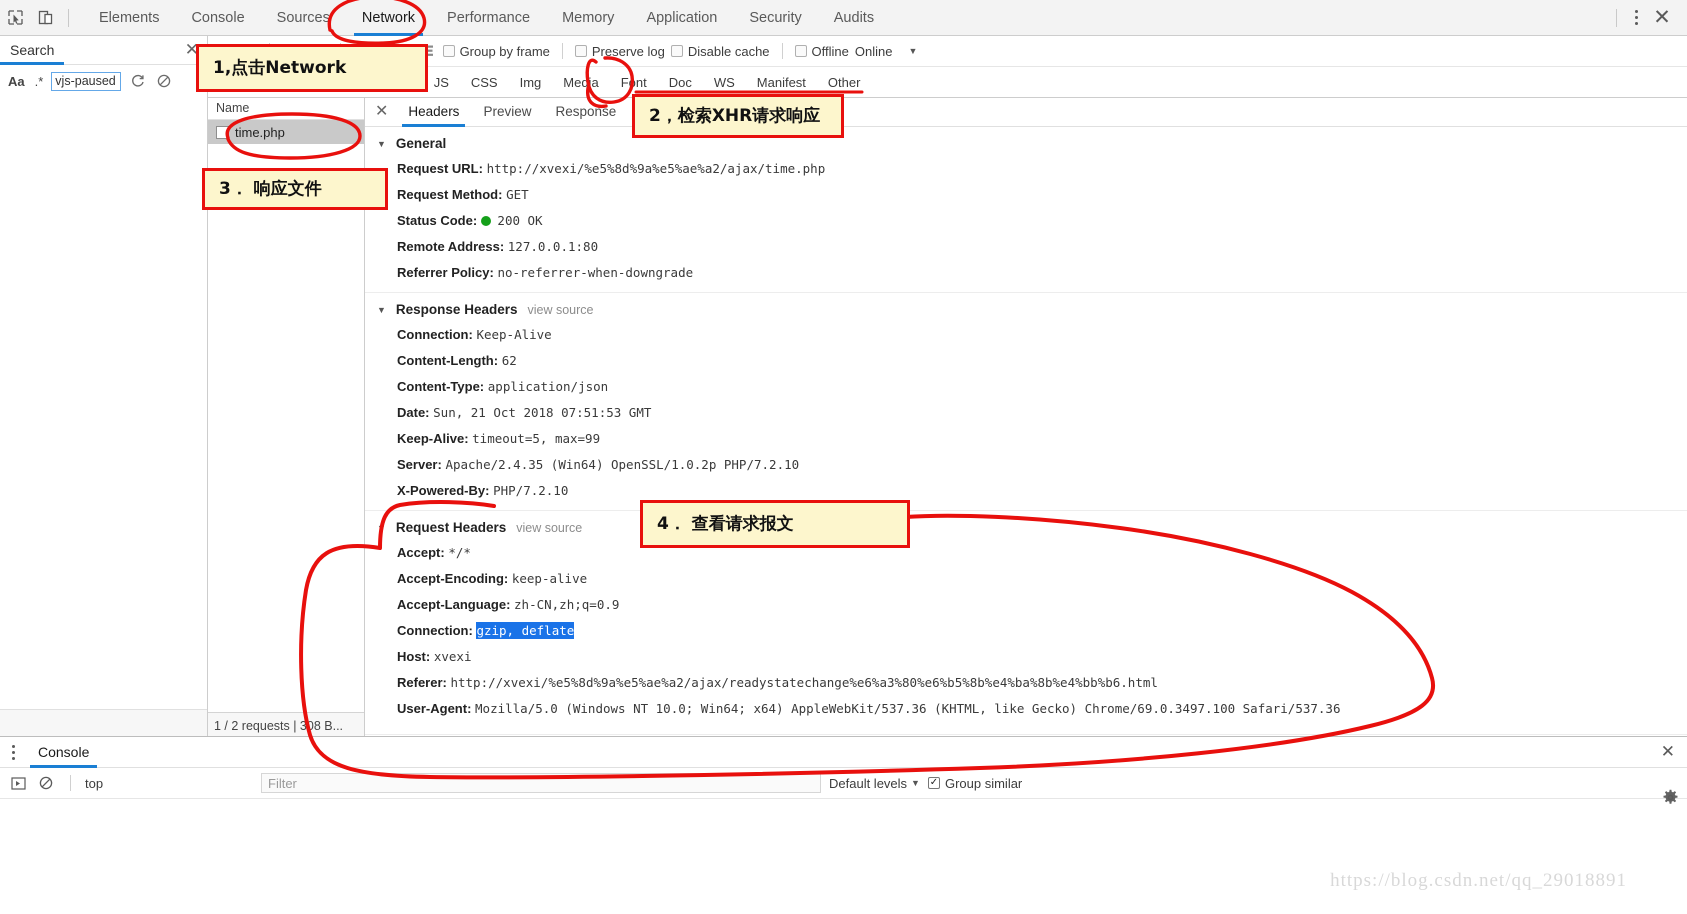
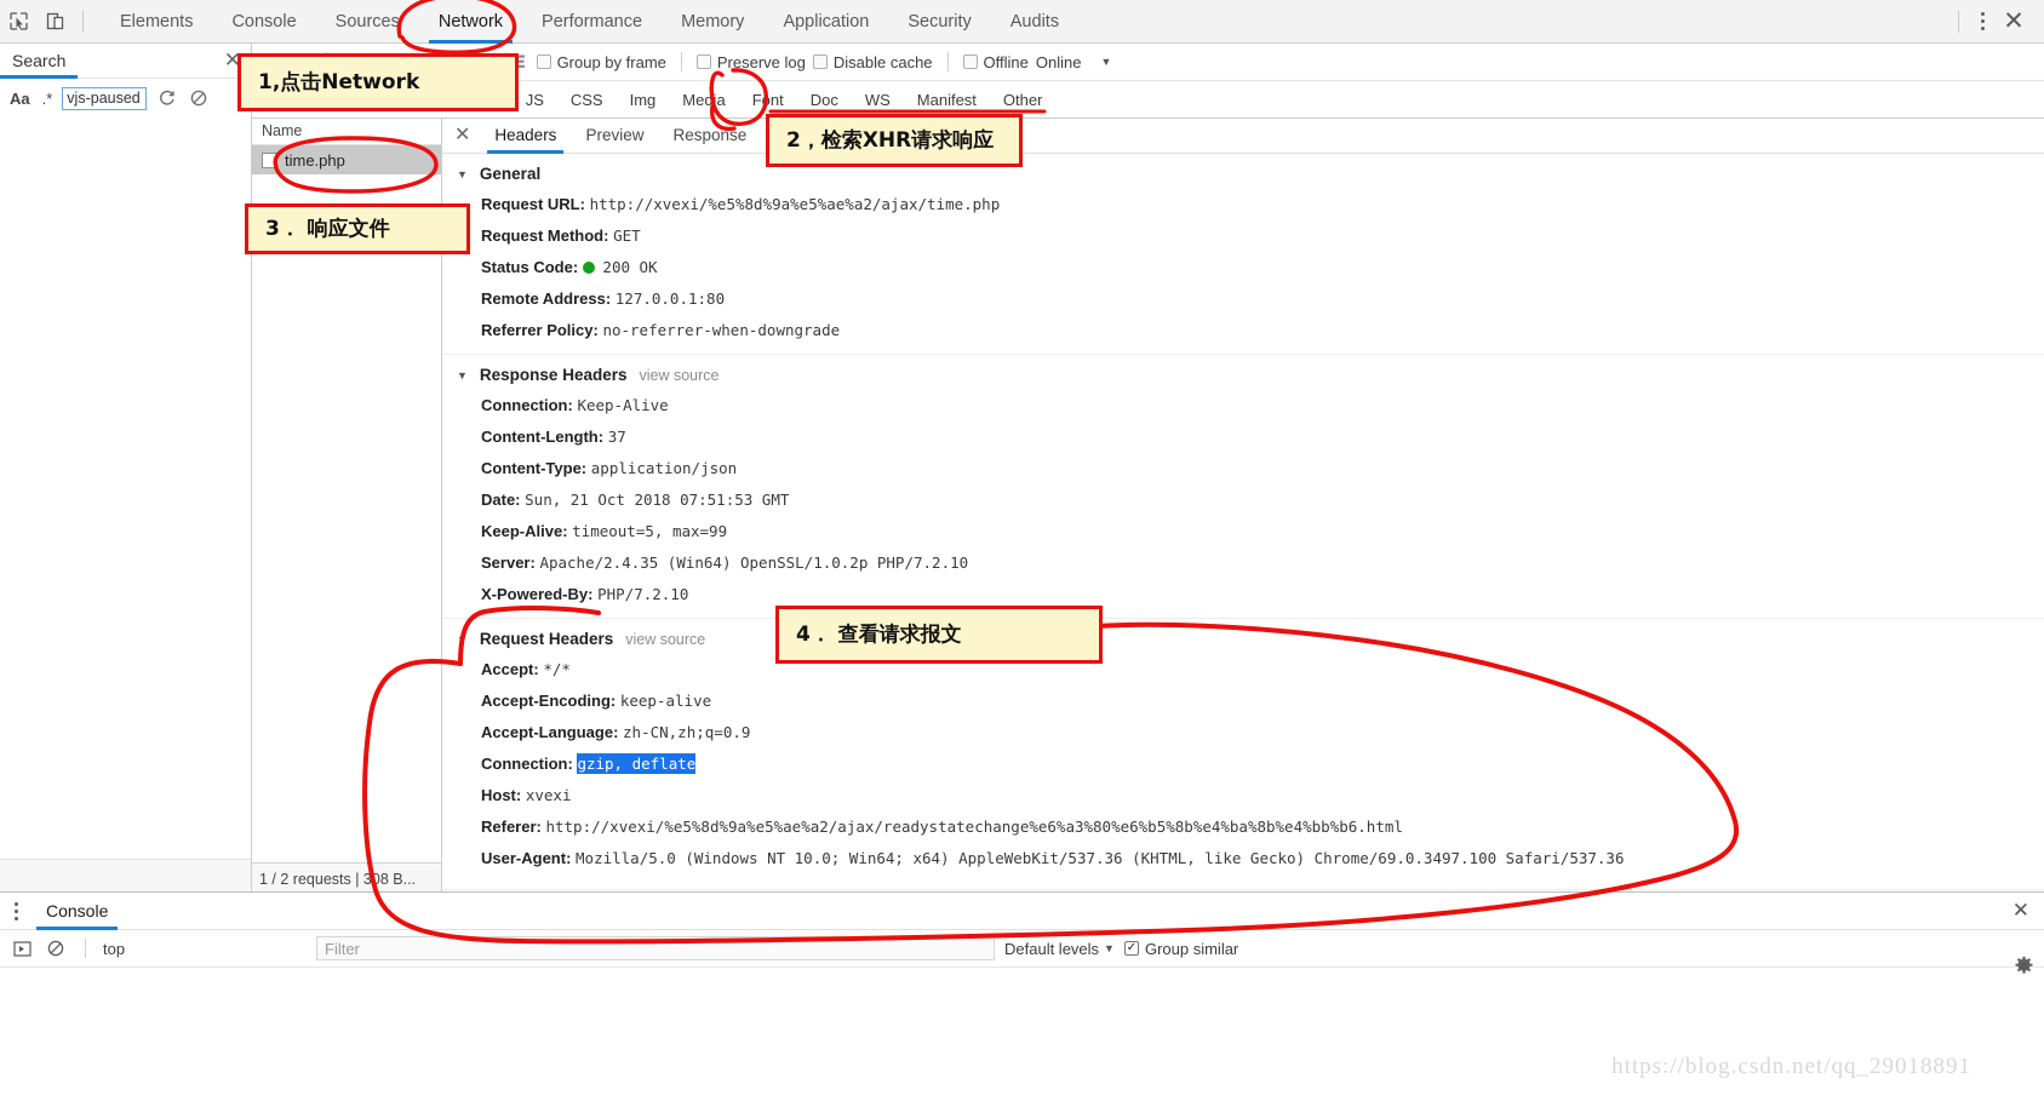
  Elements
  Console
  Sources
  Network
  Performance
  Memory
  Application
  Security
  Audits
  ✕
  Search
  ✕
  Aa
  .*
  vjs-paused
  Group by frame
  Preserve log
  Disable cache
  Offline
  Online
  ▼
  JS
  CSS
  Img
  Media
  Fnt
  Doc
  WS
  Manifest
  Other
  Name
  time.php
  1 / 2 requests | 308 B...
  ✕
  Headers
  Preview
  Response
  ▼
  General
  Request URL: http://xvexi/%e5%8d%9a%e5%ae%a2/ajax/time.php
  Request Method: GET
  Status Code: 200 OK
  Remote Address: 127.0.0.1:80
  Referrer Policy: no-referrer-when-downgrade
  ▼
  Response Headers
  view source
  Connection: Keep-Alive
- Content-Length: 62
+ Content-Length: 37
  Content-Type: application/json
  Date: Sun, 21 Oct 2018 07:51:53 GMT
  Keep-Alive: timeout=5, max=99
  Server: Apache/2.4.35 (Win64) OpenSSL/1.0.2p PHP/7.2.10
  X-Powered-By: PHP/7.2.10
  Request Headers
  view source
  Accept: */*
  Accept-Encoding: keep-alive
  Accept-Language: zh-CN,zh;q=0.9
  Connection: gzip, deflate
  Host: xvexi
  Referer: http://xvexi/%e5%8d%9a%e5%ae%a2/ajax/readystatechange%e6%a3%80%e6%b5%8b%e4%ba%8b%e4%bb%b6.html
  User-Agent: Mozilla/5.0 (Windows NT 10.0; Win64; x64) AppleWebKit/537.36 (KHTML, like Gecko) Chrome/69.0.3497.100 Safari/537.36
  Console
  ✕
  top
  Filter
  Default levels
  ▼
  ✓
  Group similar
  https://blog.csdn.net/qq_29018891
  1,点击Network
  2，检索XHR请求响应
  3． 响应文件
  4． 查看请求报文
